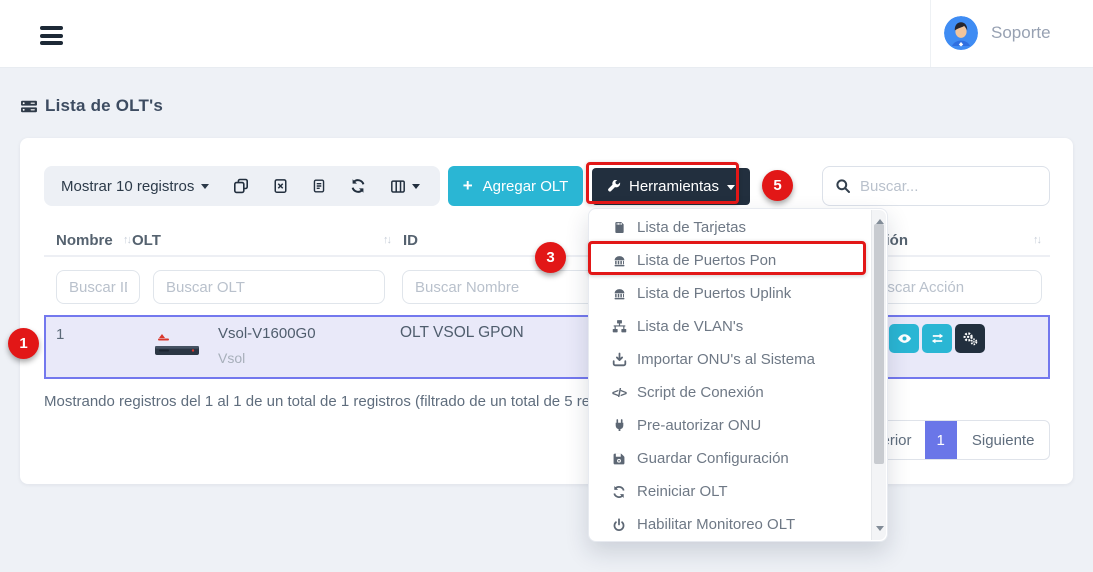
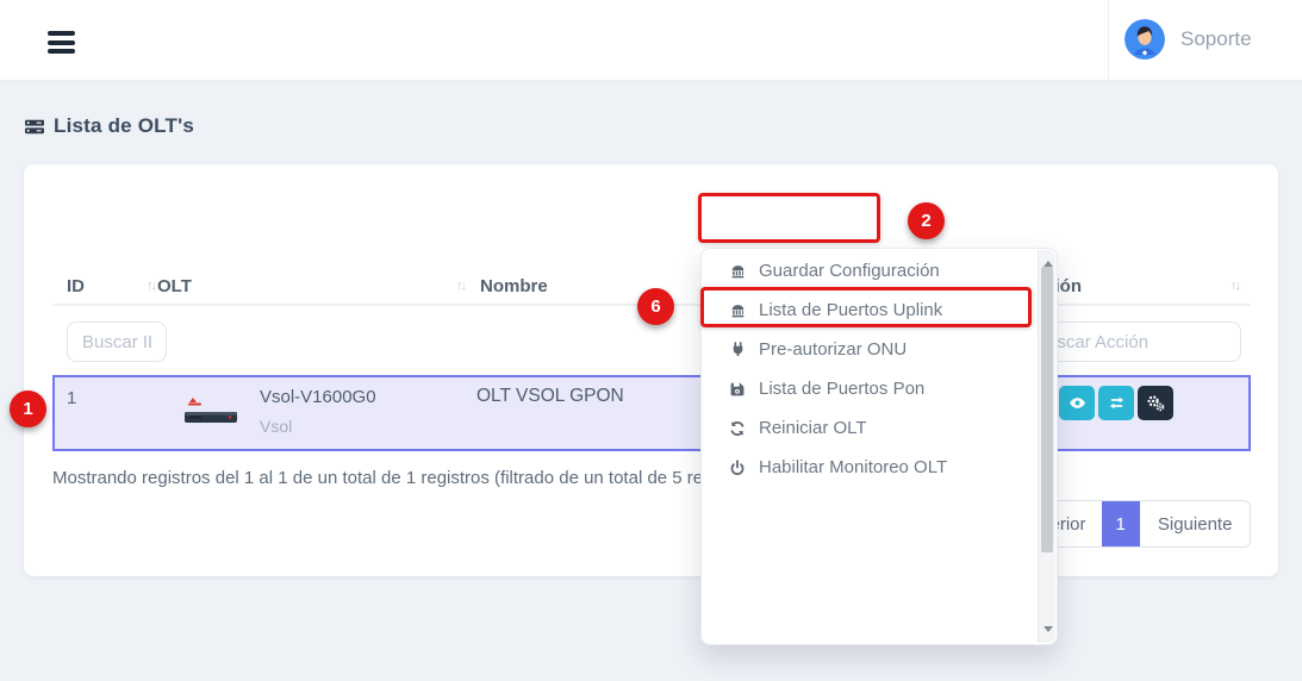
  Soporte
  Lista de OLT's
- Mostrar 10 registros
- +
- Agregar OLT
- Herramientas
- Buscar...
- Nombre
+ ID
  ↑↓
  OLT
  ↑↓
- ID
+ Nombre
  ↑↓
  Buscar I
- Buscar OLT
- Buscar Nombre
  scar Acción
  1
  Vsol-V1600G0
  Vsol
  OLT VSOL GPON
  Mostrando registros del 1 al 1 de un total de 1 registros (filtrado de un total de 5 re
  1
  Siguiente
- Lista de Tarjetas
- Lista de Puertos Pon
+ Guardar Configuración
  Lista de Puertos Uplink
- Lista de VLAN's
- Importar ONU's al Sistema
- </>
- Script de Conexión
  Pre-autorizar ONU
- Guardar Configuración
+ Lista de Puertos Pon
  Reiniciar OLT
  Habilitar Monitoreo OLT
  1
- 5
+ 2
- 3
+ 6
